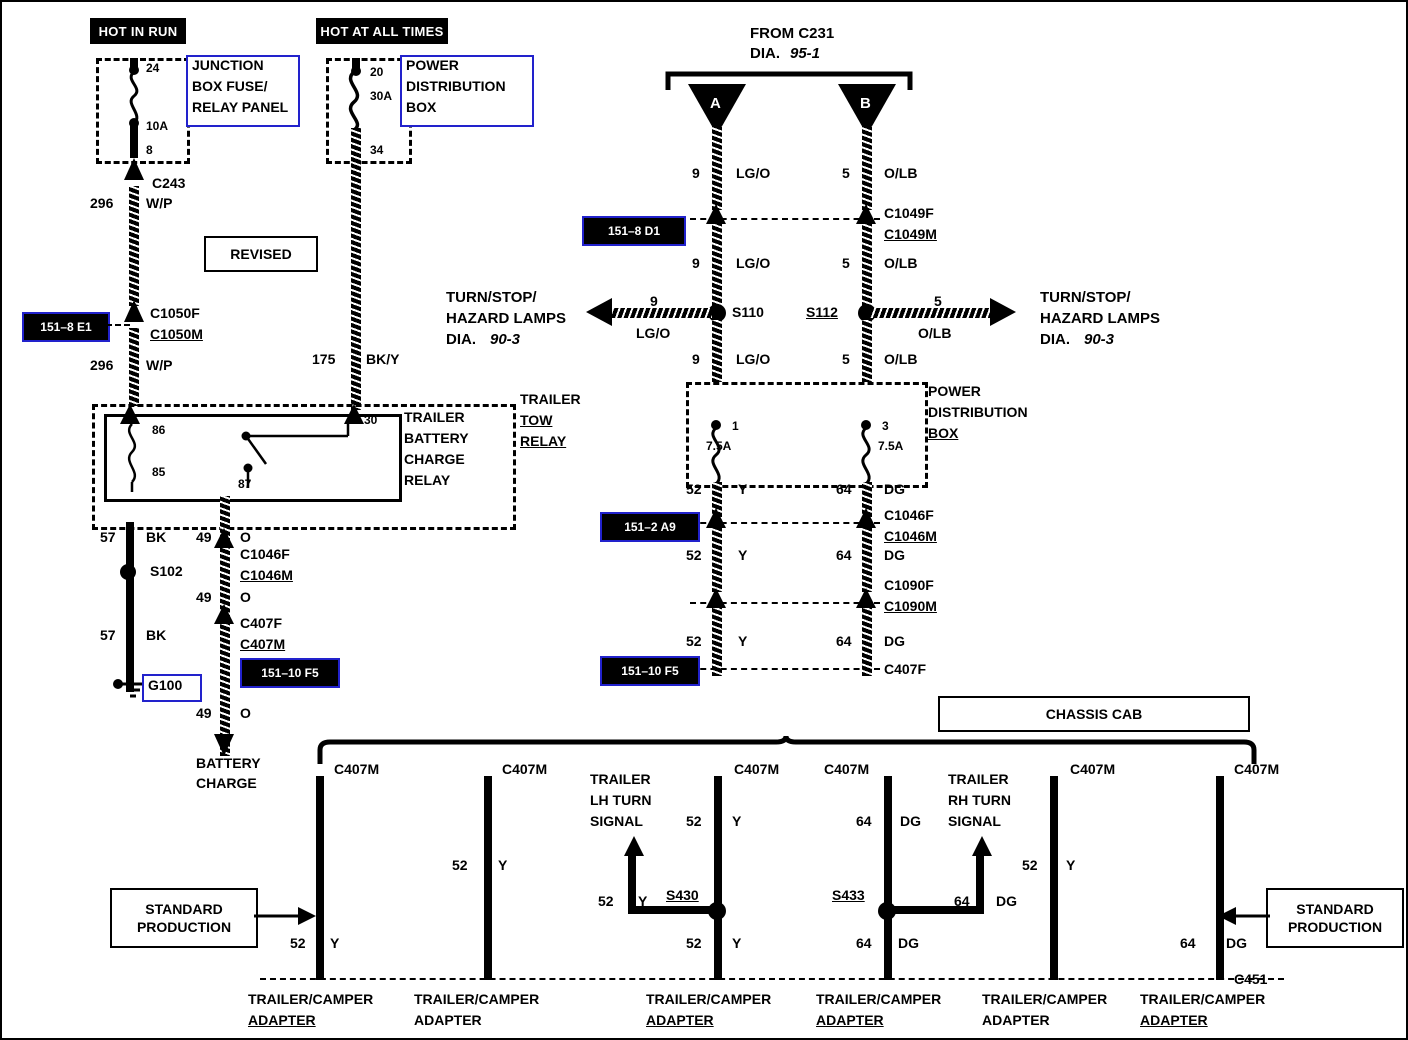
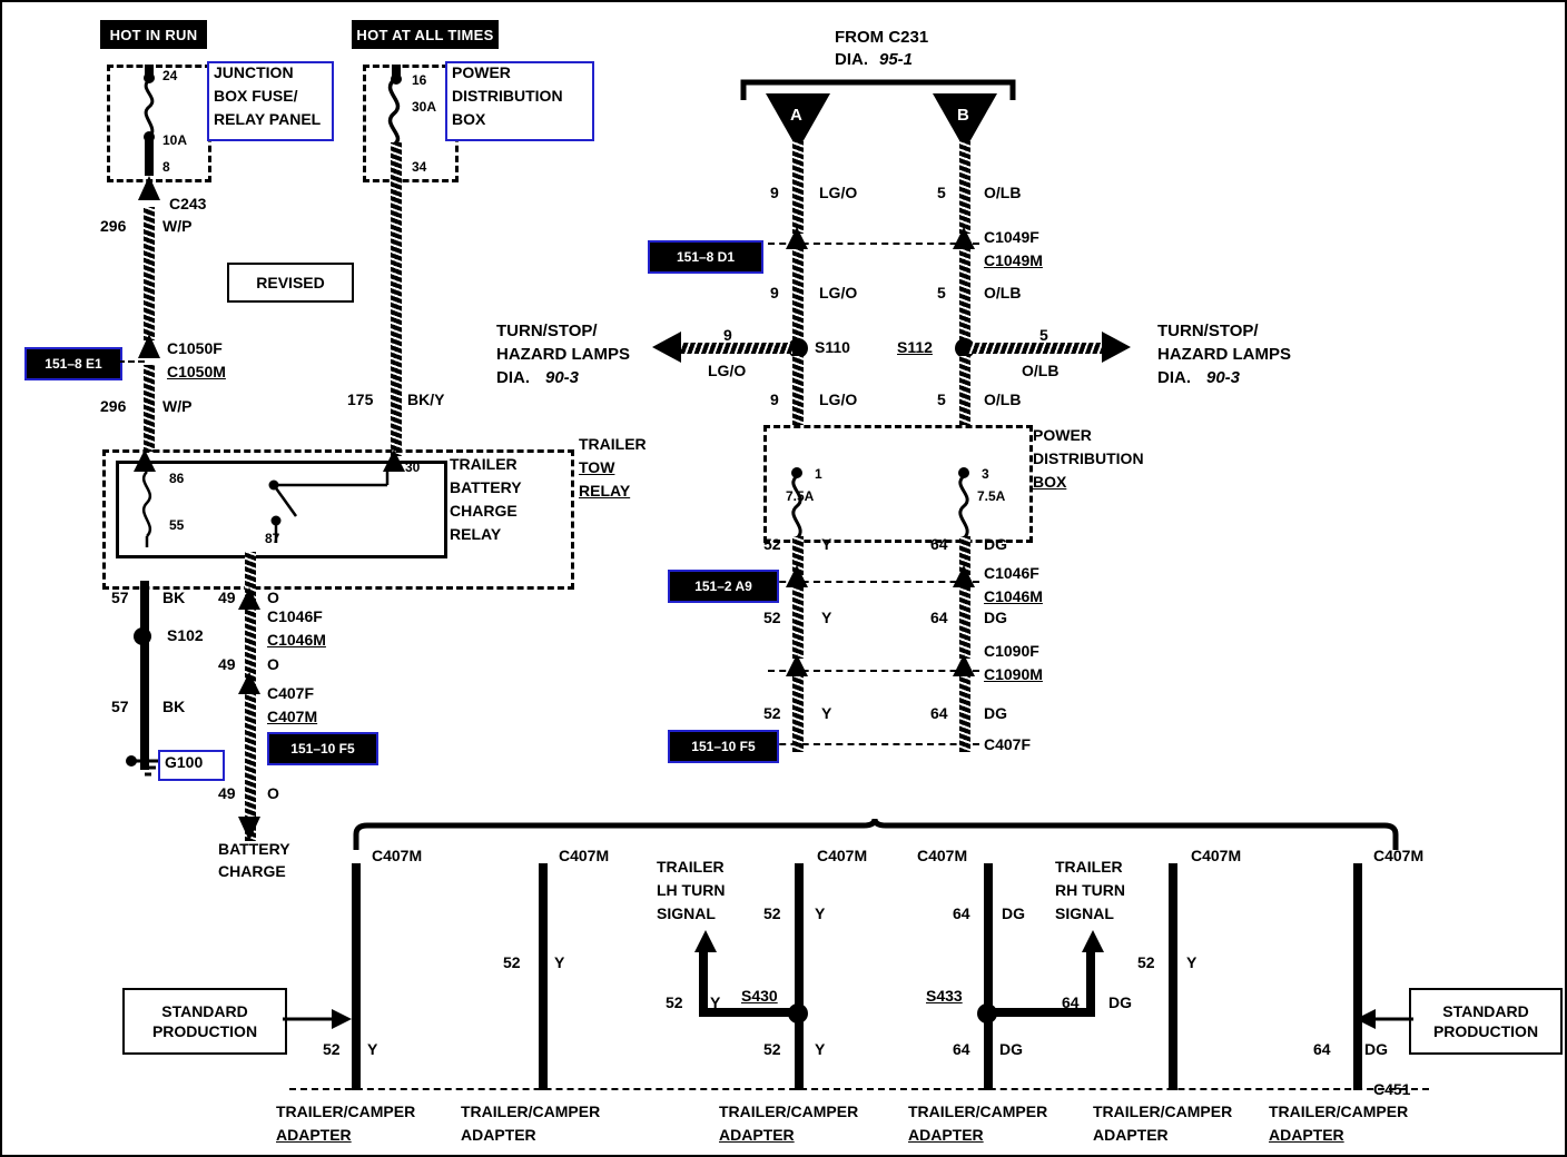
  HOT IN RUN
  HOT AT ALL TIMES
  JUNCTION
  BOX FUSE/
  RELAY PANEL
  24
  10A
  8
  C243
  296
  W/P
  REVISED
  C1050F
  C1050M
  151–8 E1
  296
  W/P
  POWER
  DISTRIBUTION
  BOX
- 20
+ 16
  30A
  34
  175
  BK/Y
  86
- 85
+ 55
  30
  TRAILER
  BATTERY
  CHARGE
  RELAY
  TRAILER
  TOW
  RELAY
  57
  BK
  S102
  57
  BK
  G100
  49
  O
  C1046F
  C1046M
  49
  O
  C407F
  C407M
  151–10 F5
  49
  O
  BATTERY
  CHARGE
  FROM C231
  DIA.
  95-1
  A
  B
  9
  LG/O
  9
  LG/O
  C1049F
  C1049M
  151–8 D1
  5
  O/LB
  5
  O/LB
  S110
  S112
  TURN/STOP/
  HAZARD LAMPS
  DIA.
  90-3
  9
  LG/O
  TURN/STOP/
  HAZARD LAMPS
  DIA.
  90-3
  5
  O/LB
  9
  LG/O
  5
  O/LB
  POWER
  DISTRIBUTION
  BOX
  1
  7.5A
  3
  7.5A
  52
  Y
  C1046F
  C1046M
  151–2 A9
  52
  Y
  C1090F
  C1090M
  52
  Y
  64
  DG
  64
  DG
  64
  DG
  C407F
  151–10 F5
- CHASSIS CAB
  C407M
  52
  Y
  TRAILER/CAMPER
  ADAPTER
  STANDARD
  PRODUCTION
  C407M
  52
  Y
  TRAILER/CAMPER
  ADAPTER
  C407M
  52
  Y
  TRAILER
  LH TURN
  SIGNAL
  52
  Y
  S430
  52
  Y
  TRAILER/CAMPER
  ADAPTER
  C407M
  64
  DG
  TRAILER
  RH TURN
  SIGNAL
  S433
  64
  DG
  64
  DG
  TRAILER/CAMPER
  ADAPTER
  C407M
  52
  Y
  TRAILER/CAMPER
  ADAPTER
  C407M
  64
  DG
  C451
  TRAILER/CAMPER
  ADAPTER
  STANDARD
  PRODUCTION
